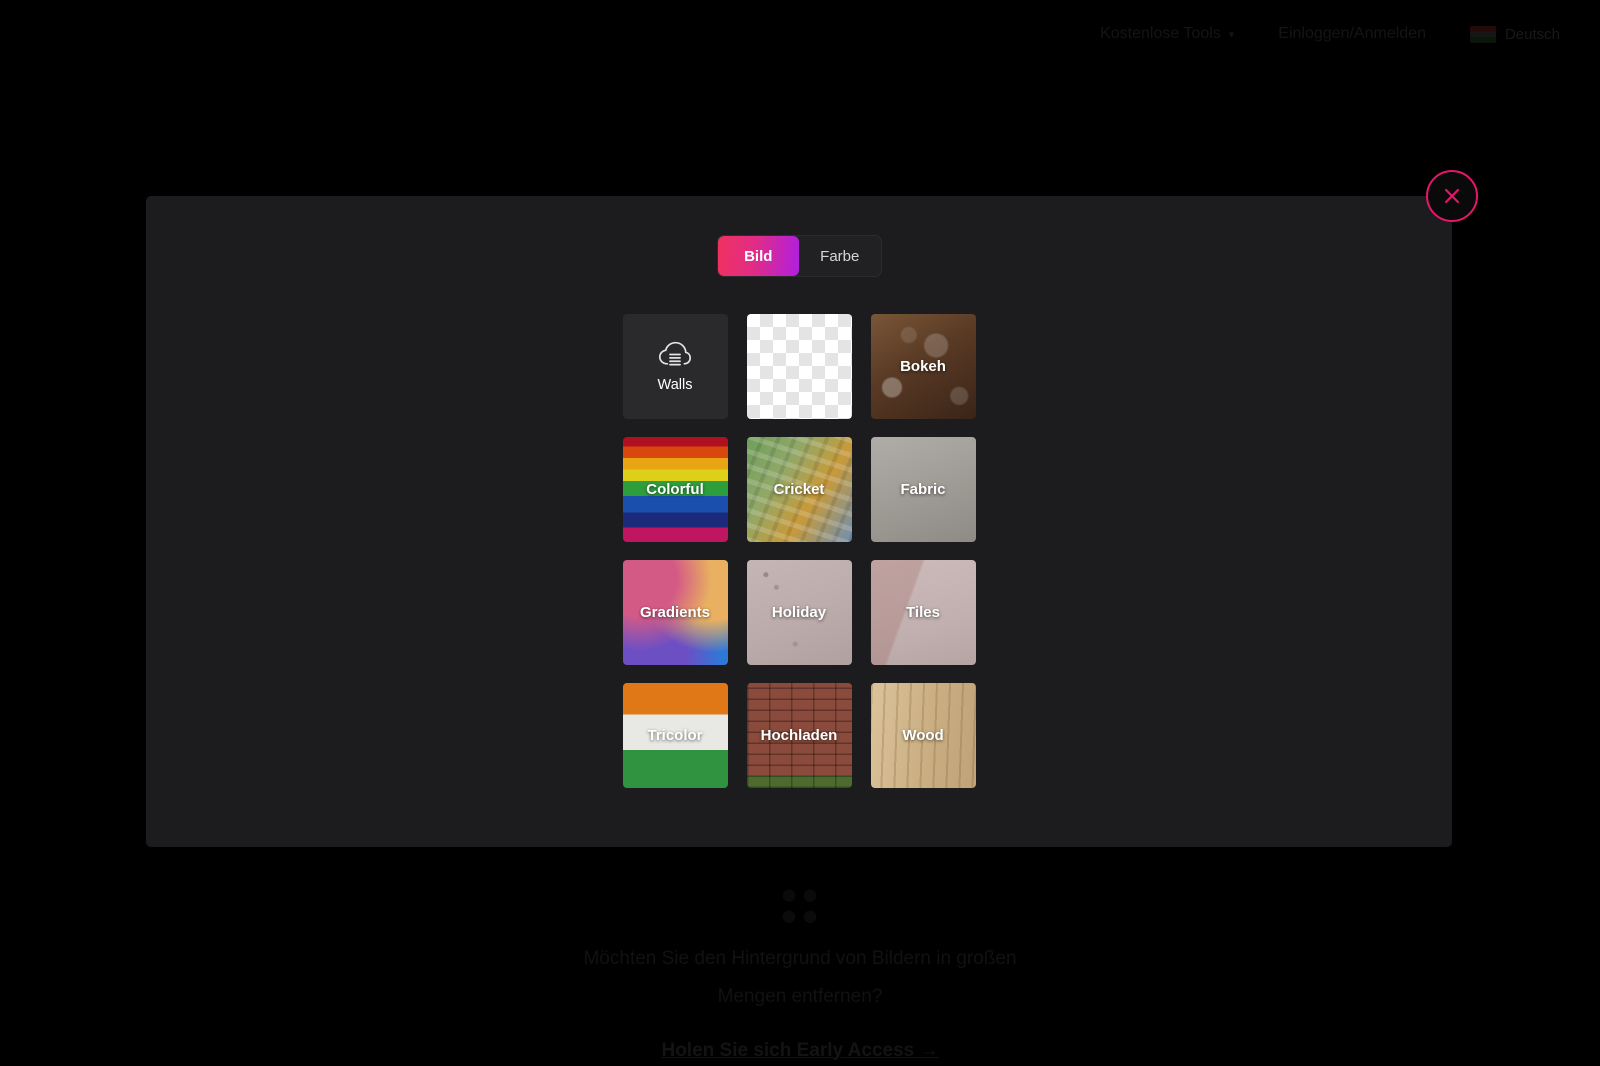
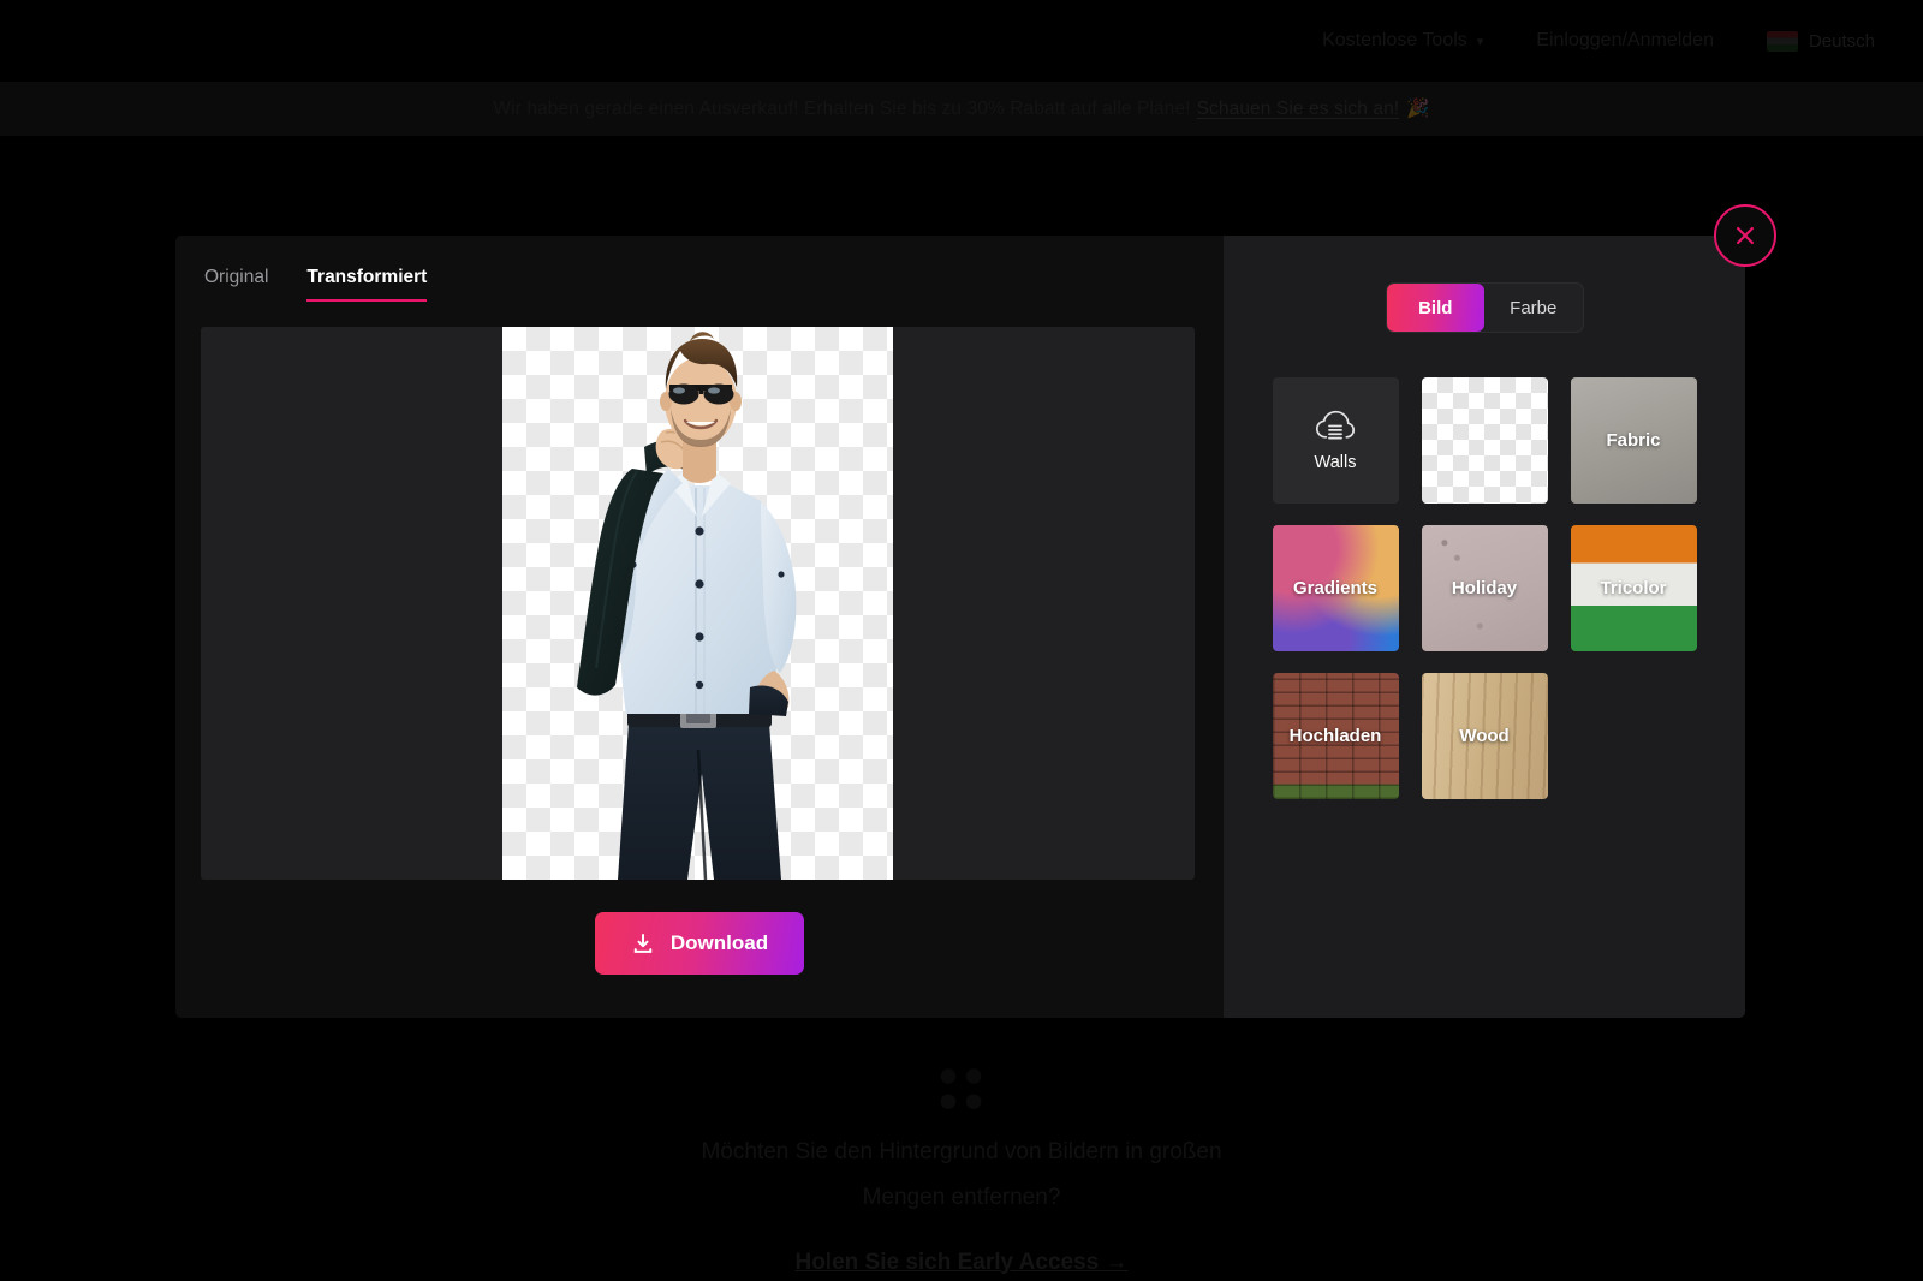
  Deutsch
+ 🎉
+ Original
+ Transformiert
+ Download
  Bild
  Farbe
  Walls
- Bokeh
- Colorful
- Cricket
  Fabric
  Gradients
  Holiday
- Tiles
  Tricolor
  Hochladen
  Wood
